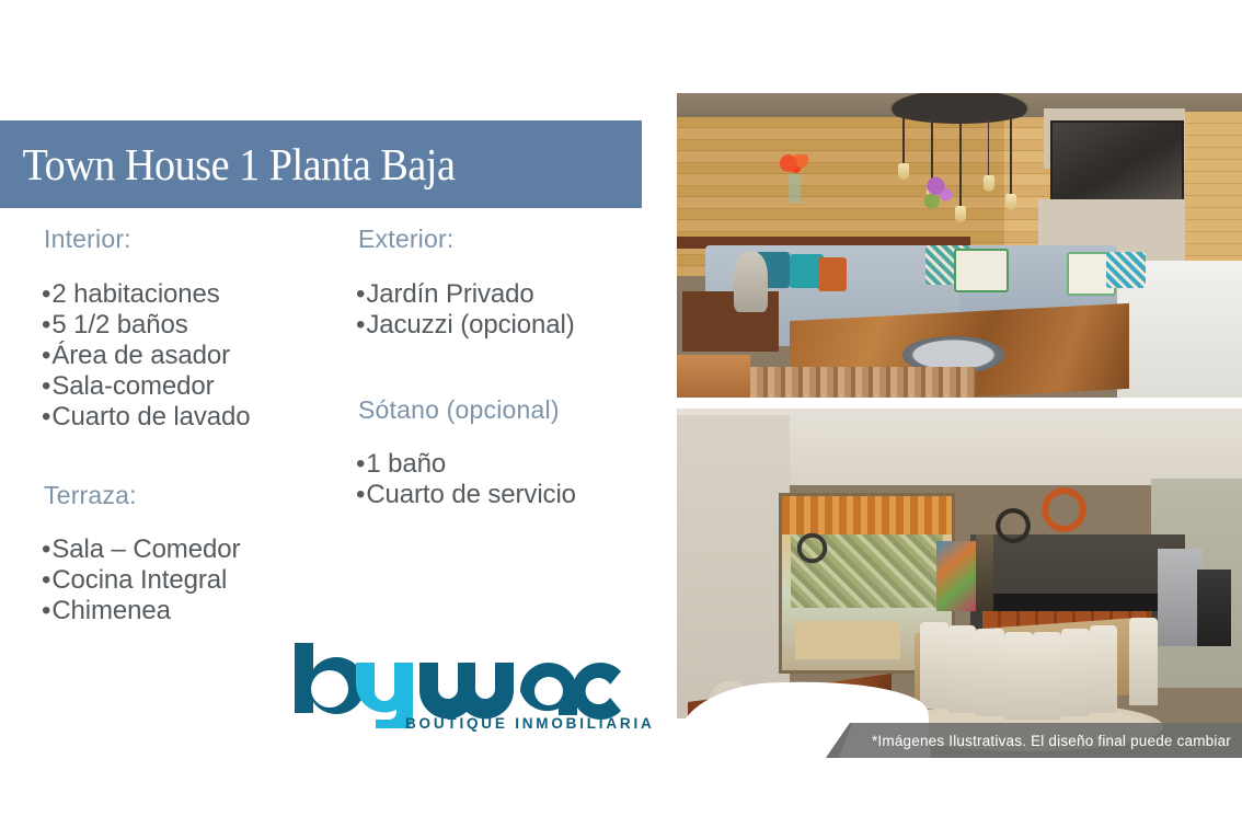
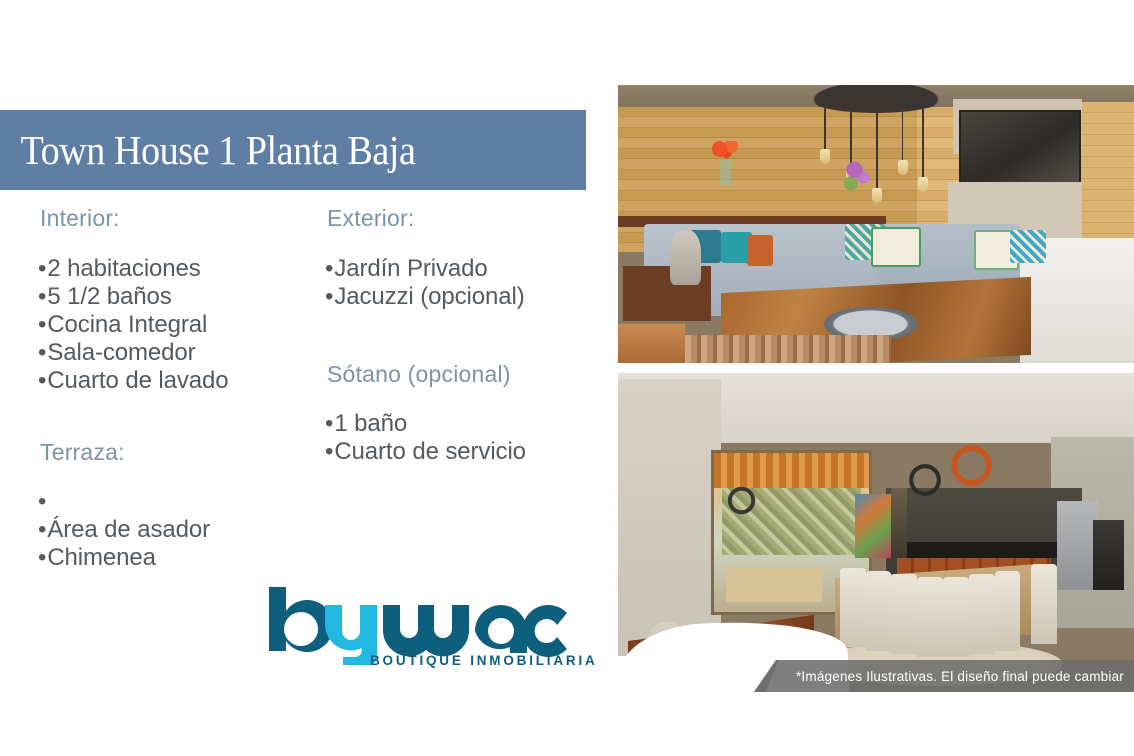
  Town House 1 Planta Baja
  Interior:
  •
  2 habitaciones
  •
  5 1/2 baños
  •
- Área de asador
+ Cocina Integral
  •
  Sala-comedor
  •
  Cuarto de lavado
  Terraza:
  •
- Sala – Comedor
  •
- Cocina Integral
+ Área de asador
  •
  Chimenea
  Exterior:
  •
  Jardín Privado
  •
  Jacuzzi (opcional)
  Sótano (opcional)
  •
  1 baño
  •
  Cuarto de servicio
  BOUTIQUE INMOBILIARIA
  *Imágenes Ilustrativas. El diseño final puede cambiar
